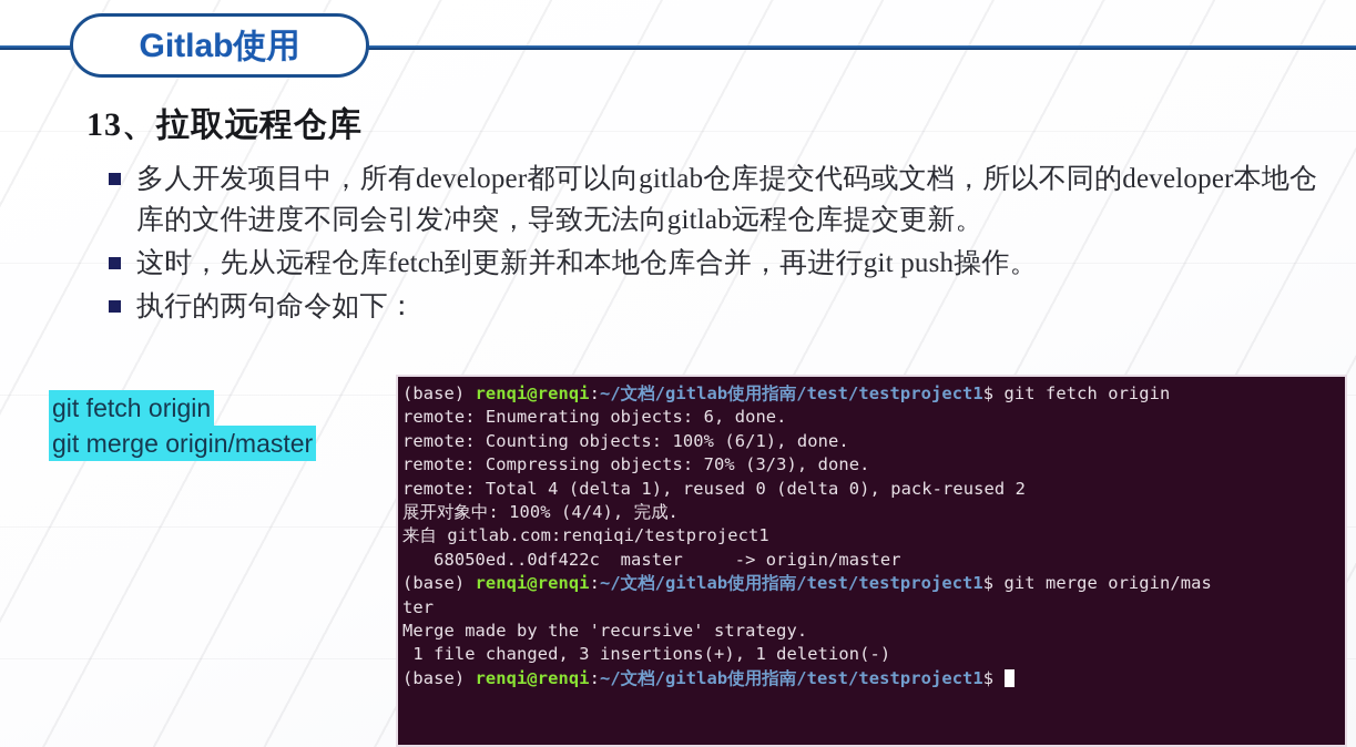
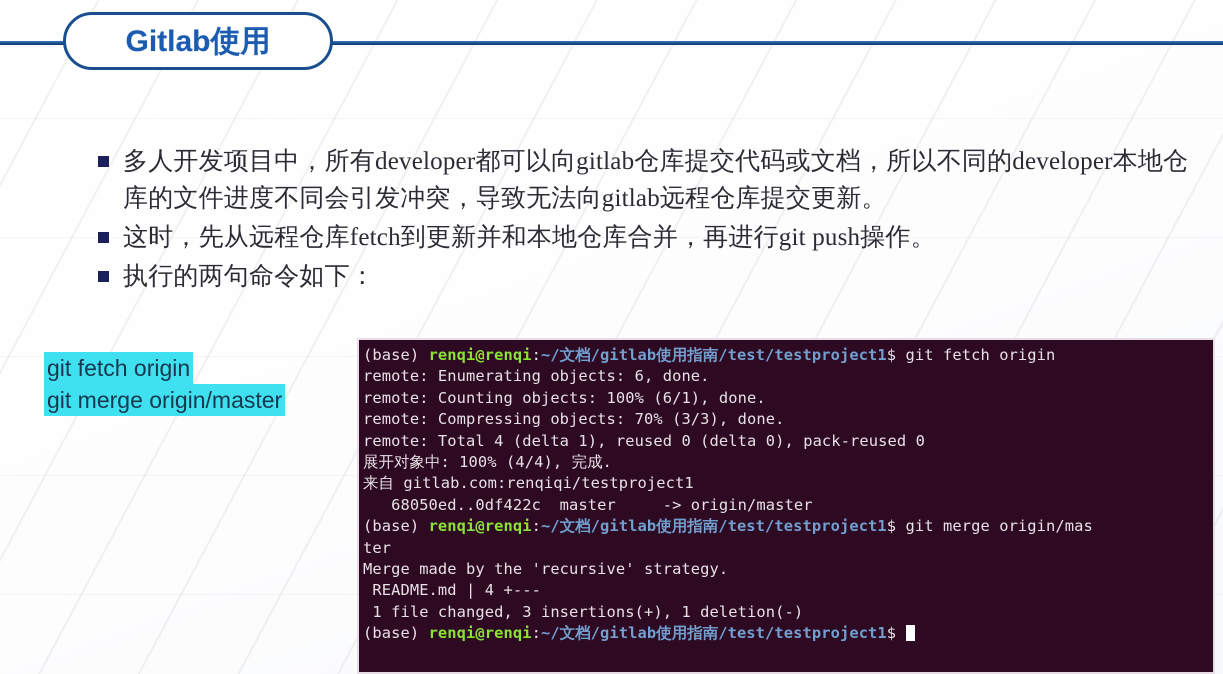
  Gitlab使用
- 13、拉取远程仓库
  多人开发项目中，所有developer都可以向gitlab仓库提交代码或文档，所以不同的developer本地仓库的文件进度不同会引发冲突，导致无法向gitlab远程仓库提交更新。
  这时，先从远程仓库fetch到更新并和本地仓库合并，再进行git push操作。
  执行的两句命令如下：
  git fetch origin
  git merge origin/master
  (base) renqi@renqi:~/文档/gitlab使用指南/test/testproject1$ git fetch origin
  remote: Enumerating objects: 6, done.
  remote: Counting objects: 100% (6/1), done.
  remote: Compressing objects: 70% (3/3), done.
- remote: Total 4 (delta 1), reused 0 (delta 0), pack-reused 2
+ remote: Total 4 (delta 1), reused 0 (delta 0), pack-reused 0
  展开对象中: 100% (4/4), 完成.
  来自 gitlab.com:renqiqi/testproject1
  68050ed..0df422c master -> origin/master
  (base) renqi@renqi:~/文档/gitlab使用指南/test/testproject1$ git merge origin/mas
  ter
  Merge made by the 'recursive' strategy.
+ README.md | 4 +---
  1 file changed, 3 insertions(+), 1 deletion(-)
  (base) renqi@renqi:~/文档/gitlab使用指南/test/testproject1$
